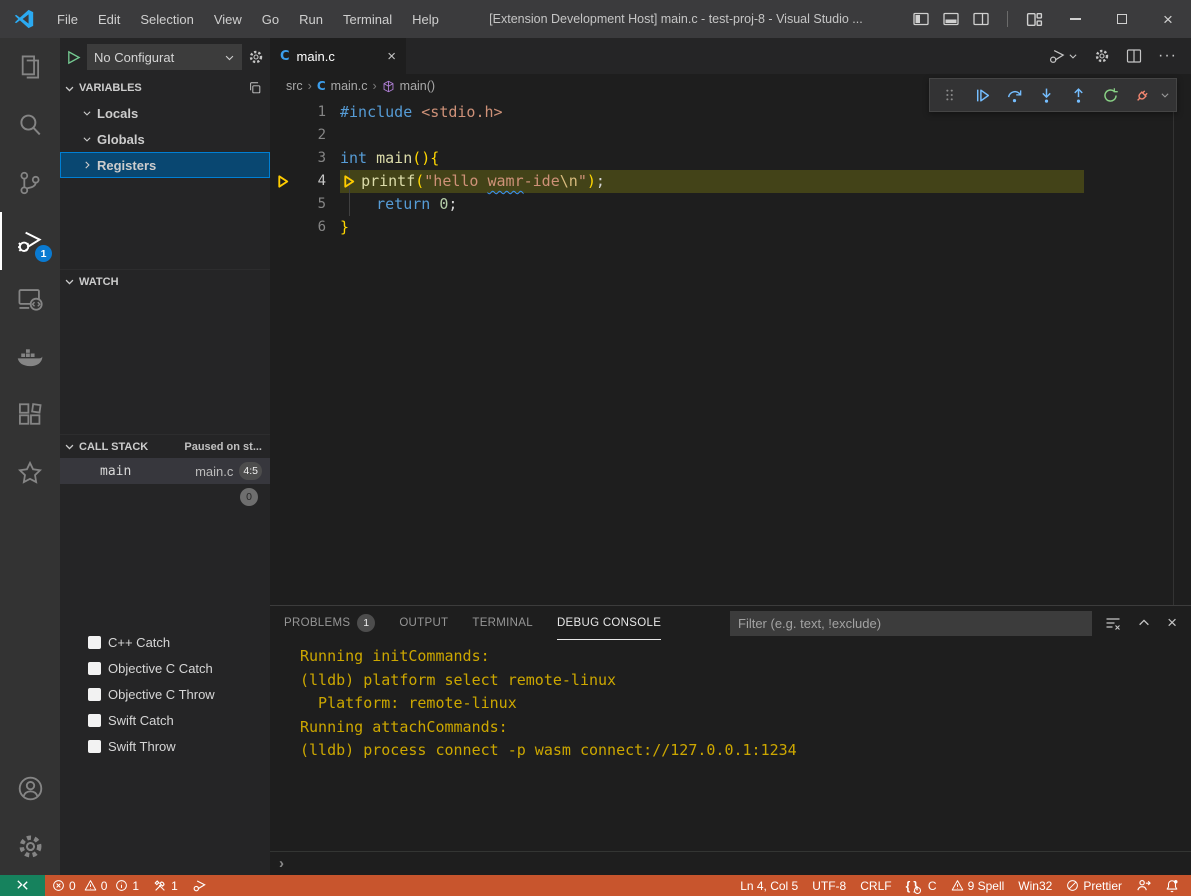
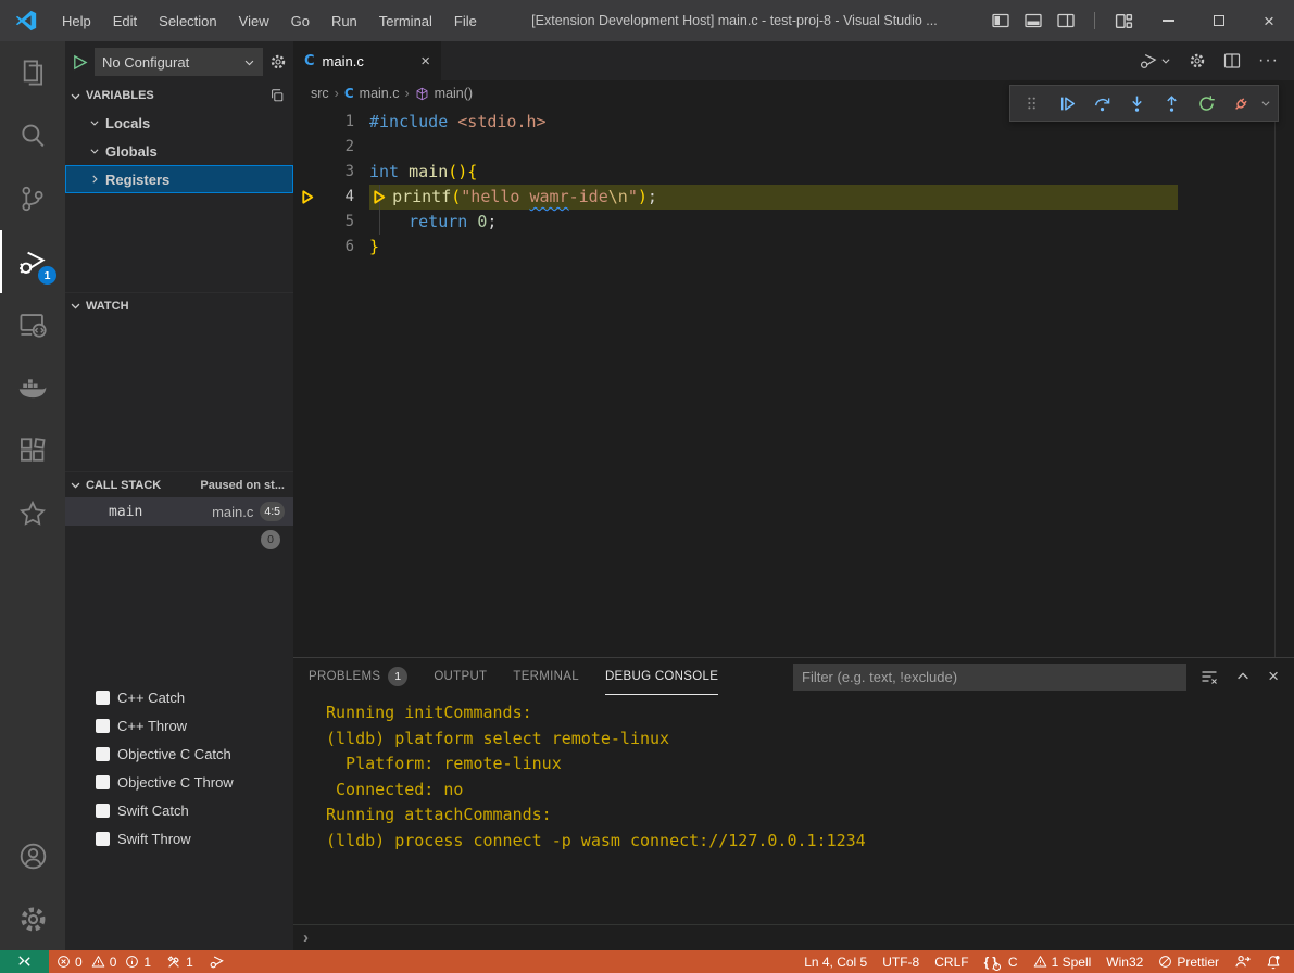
- File
+ Help
  Edit
  Selection
  View
  Go
  Run
  Terminal
- Help
+ File
  [Extension Development Host] main.c - test-proj-8 - Visual Studio ...
  ×
  1
  No Configurat
  VARIABLES
  Locals
  Globals
  Registers
  WATCH
  CALL STACK
  Paused on st...
  main
  main.c
  4:5
  0
  C++ Catch
+ C++ Throw
  Objective C Catch
  Objective C Throw
  Swift Catch
  Swift Throw
  C
  main.c
  ×
  ···
  src
  ›
  C
  main.c
  ›
  main()
  1
  #include
  <stdio.h>
  2
  3
  int
  main
  (){
  4
  printf
  (
  "hello
  wamr
  -ide
  \n
  "
  )
  ;
  5
  return
  0
  ;
  6
  }
  PROBLEMS
  1
  OUTPUT
  TERMINAL
  DEBUG CONSOLE
  Filter (e.g. text, !exclude)
  ×
  Running initCommands:
  (lldb) platform select remote-linux
  Platform: remote-linux
+ Connected: no
  Running attachCommands:
  (lldb) process connect -p wasm connect://127.0.0.1:1234
  ›
  0
  0
  1
  1
  Ln 4, Col 5
  UTF-8
  CRLF
  { }
  C
- 9 Spell
+ 1 Spell
  Win32
  Prettier
